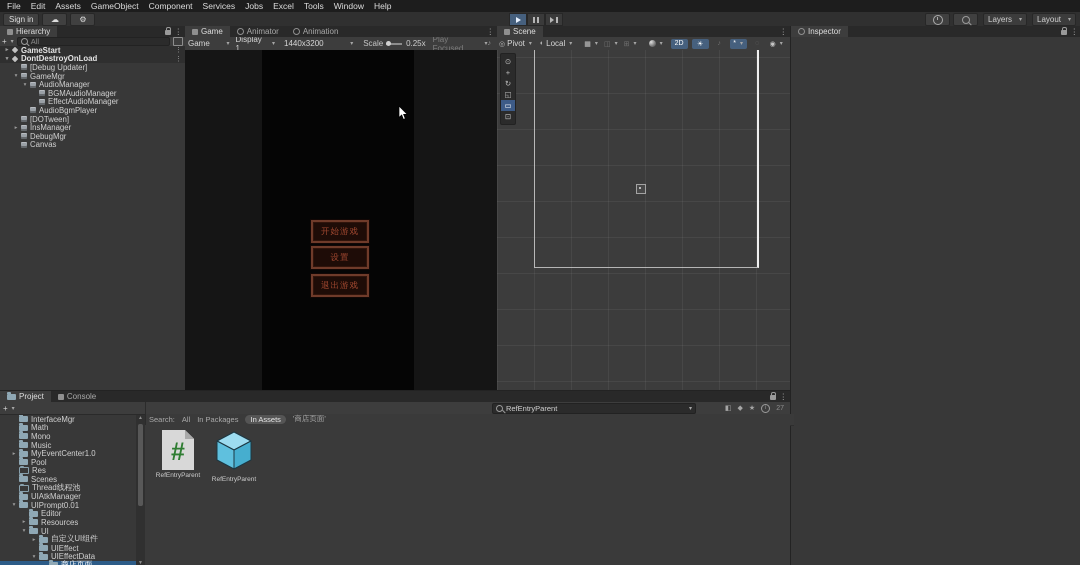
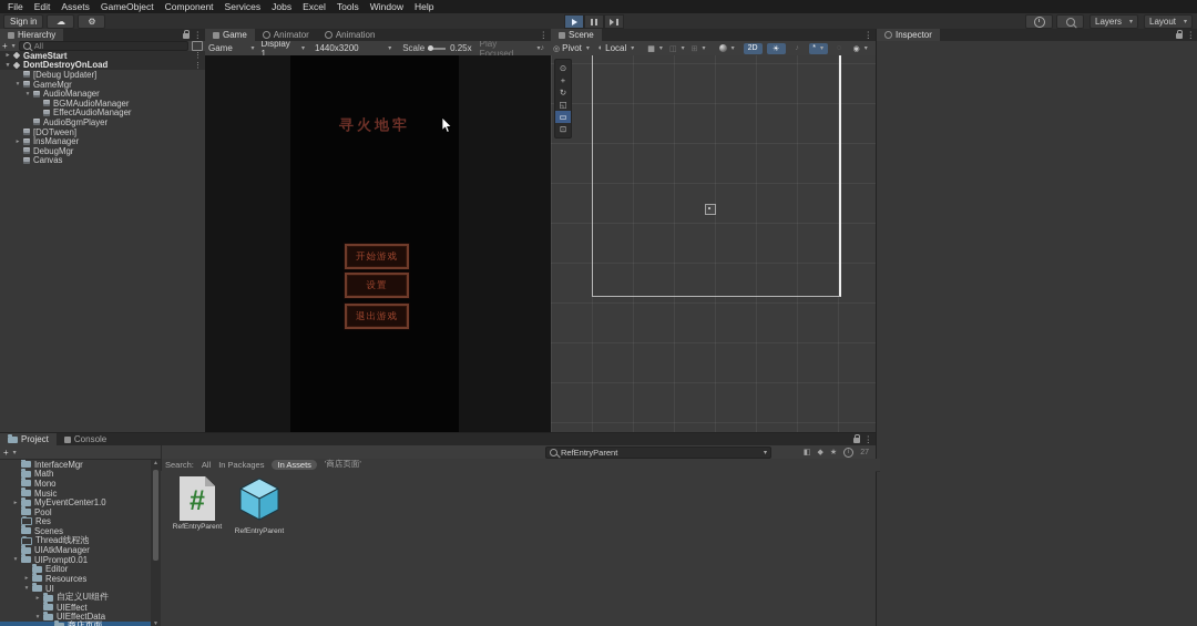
  File
  Edit
  Assets
  GameObject
  Component
  Services
  Jobs
  Excel
  Tools
  Window
  Help
  Sign in
  ☁
  ⚙
  Layers
  Layout
  Hierarchy
  ⋮
  +
  All
  GameStart
  DontDestroyOnLoad
  [Debug Updater]
  GameMgr
  AudioManager
  BGMAudioManager
  EffectAudioManager
  AudioBgmPlayer
  [DOTween]
  InsManager
  DebugMgr
  Canvas
  Game
  Animator
  Animation
  ⋮
  Game
  Display 1
  1440x3200
  Scale
  0.25x
  Play Focused
+ 寻火地牢
  开始游戏
  设置
  退出游戏
  Scene
  ⋮
  Pivot
  Local
  ⊙
  +
  ↻
  ◱
  ▭
  ⊡
  Inspector
  ⋮
  Project
  Console
  ⋮
  +
  RefEntryParent
  Search:
  All
  In Packages
  In Assets
  '商店页面'
  InterfaceMgr
  Math
  Mono
  Music
  MyEventCenter1.0
  Pool
  Res
  Scenes
  Thread线程池
  UIAtkManager
  UIPrompt0.01
  Editor
  Resources
  UI
  自定义UI组件
  UIEffect
  UIEffectData
  商店页面
